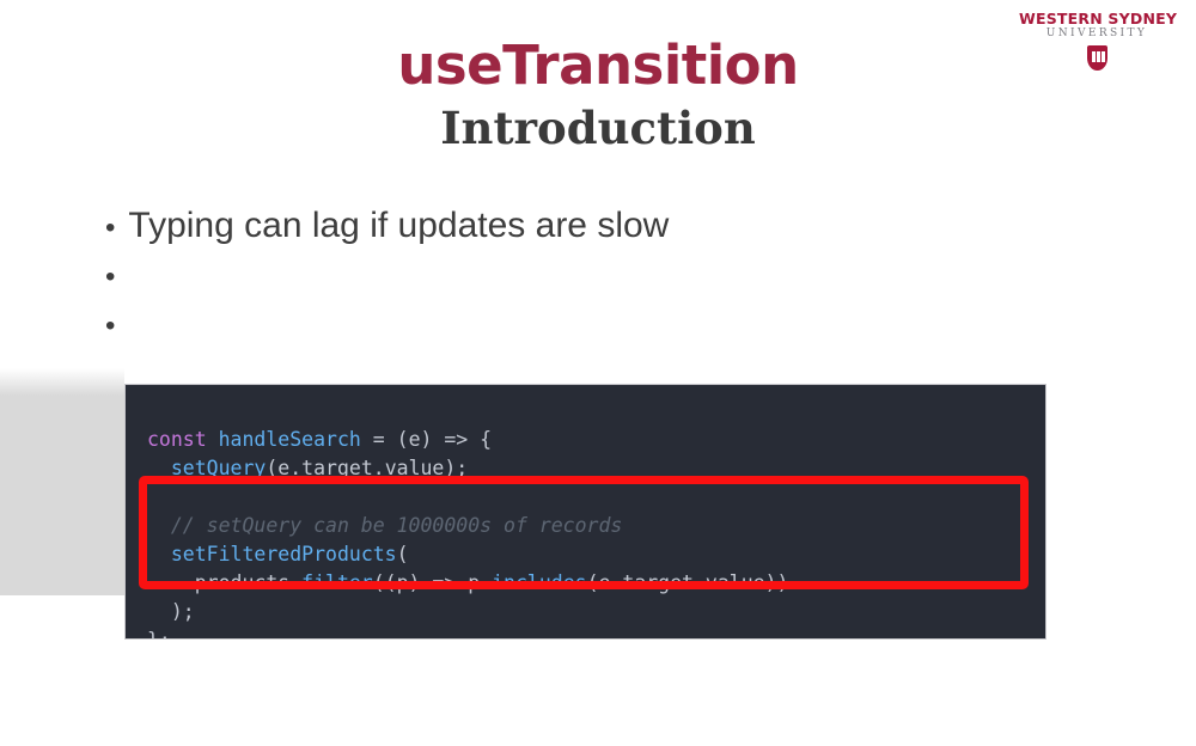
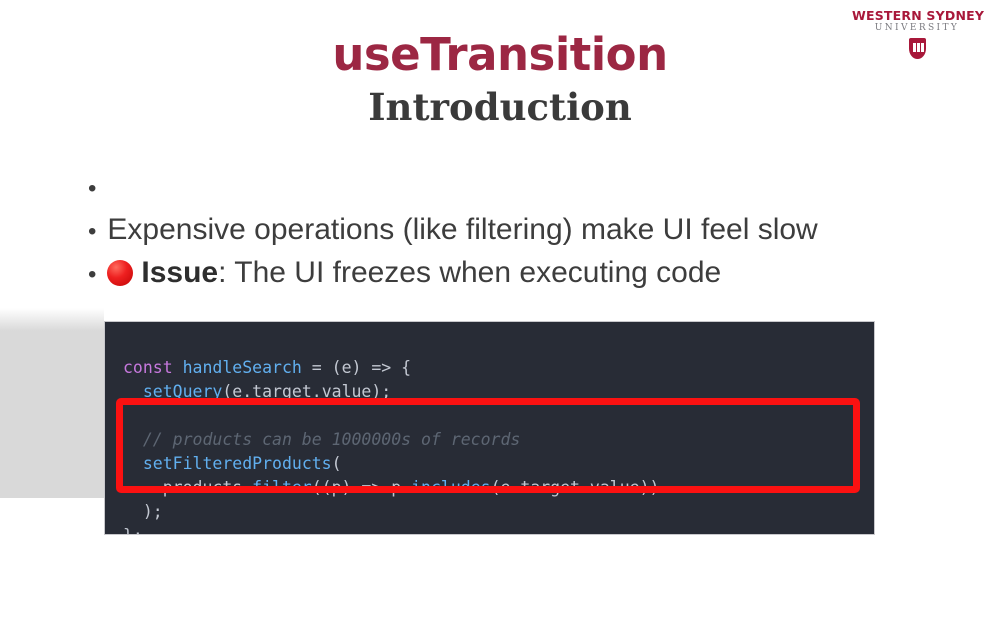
  WESTERN SYDNEY
  UNIVERSITY
  useTransition
  Introduction
  •
- Typing can lag if updates are slow
  •
+ Expensive operations (like filtering) make UI feel slow
  •
+ Issue: The UI freezes when executing code
- const handleSearch = (e) => { setQuery(e.target.value); // setQuery can be 1000000s of records setFilteredProducts( products.filter((p) => p.includes(e.target.value)) );
+ const handleSearch = (e) => { setQuery(e.target.value); // products can be 1000000s of records setFilteredProducts( products.filter((p) => p.includes(e.target.value)) );
